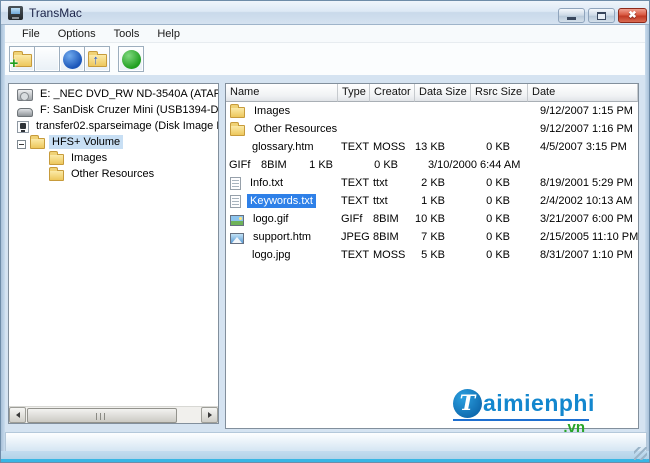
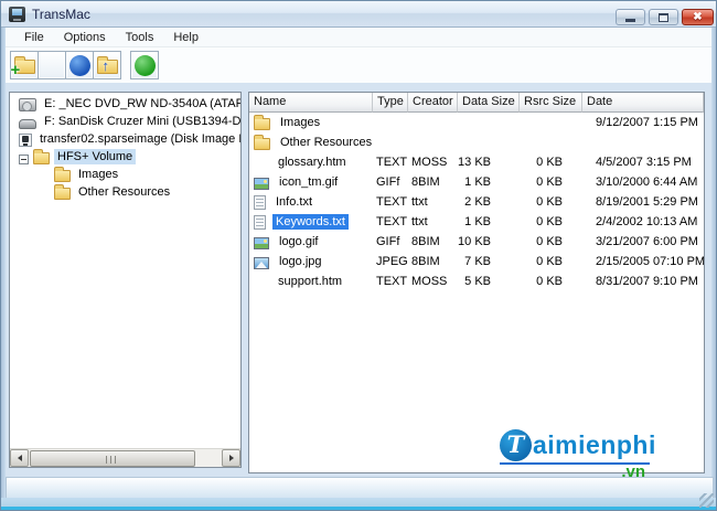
  TransMac
  ✖
  File
  Options
  Tools
  Help
  E: _NEC DVD_RW ND-3540A (ATAP
  F: SanDisk Cruzer Mini (USB1394-D
  transfer02.sparseimage (Disk Image
  HFS+ Volume
  Images
  Other Resources
  Name
  Type
  Creator
  Data Size
  Rsrc Size
  Date
  Images
  9/12/2007 1:15 PM
  Other Resources
- 9/12/2007 1:16 PM
  glossary.htm
  TEXT
  MOSS
  13 KB
  0 KB
  4/5/2007 3:15 PM
+ icon_tm.gif
  GIFf
  8BIM
  1 KB
  0 KB
  3/10/2000 6:44 AM
  Info.txt
  TEXT
  ttxt
  2 KB
  0 KB
  8/19/2001 5:29 PM
  Keywords.txt
  TEXT
  ttxt
  1 KB
  0 KB
  2/4/2002 10:13 AM
  logo.gif
  GIFf
  8BIM
  10 KB
  0 KB
  3/21/2007 6:00 PM
- support.htm
+ logo.jpg
  JPEG
  8BIM
  7 KB
  0 KB
- 2/15/2005 11:10 PM
+ 2/15/2005 07:10 PM
- logo.jpg
+ support.htm
  TEXT
  MOSS
  5 KB
  0 KB
- 8/31/2007 1:10 PM
+ 8/31/2007 9:10 PM
  T
  aimienphi
  .vn
